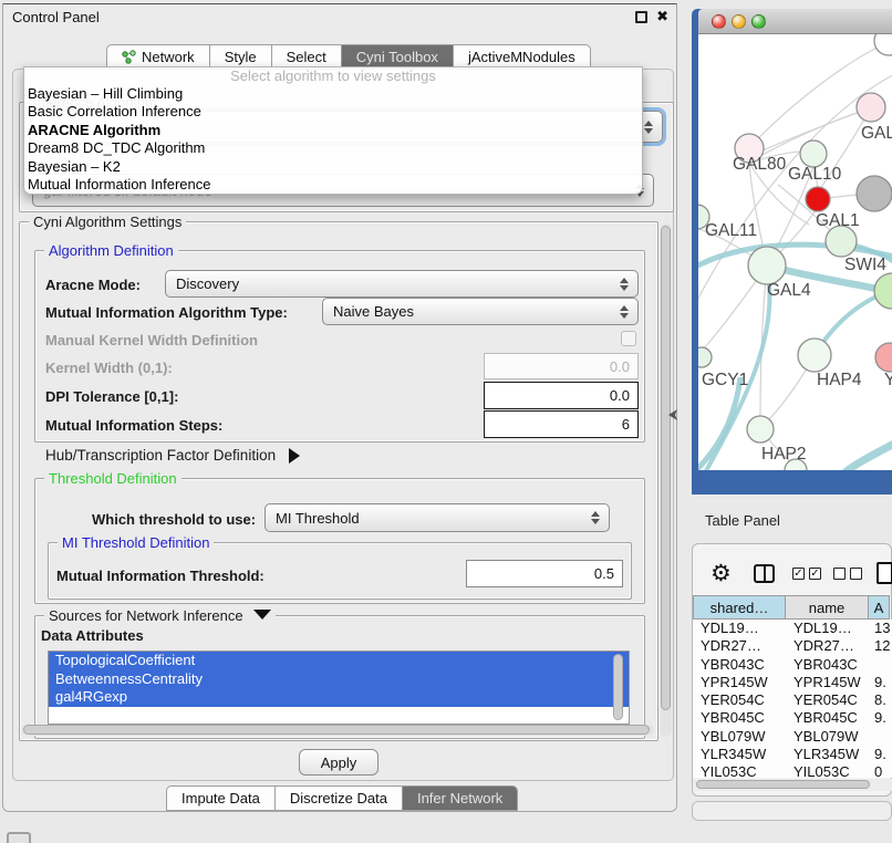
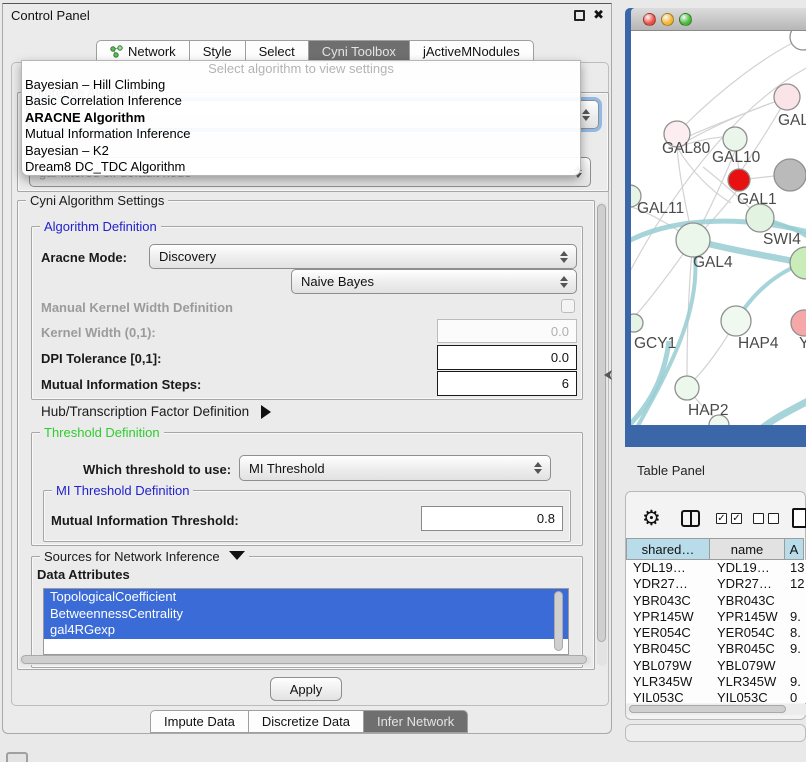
  Control Panel
  ✖
  Network
  Style
  Select
  Cyni Toolbox
  jActiveMNodules
  Select algorithm to view settings
  Bayesian – Hill Climbing
  Basic Correlation Inference
  ARACNE Algorithm
- Dream8 DC_TDC Algorithm
+ Mutual Information Inference
  Bayesian – K2
- Mutual Information Inference
+ Dream8 DC_TDC Algorithm
  Cyni Algorithm Settings
  Algorithm Definition
  Aracne Mode:
  Discovery
- Mutual Information Algorithm Type:
  Naive Bayes
  Manual Kernel Width Definition
  Kernel Width (0,1):
  0.0
  DPI Tolerance [0,1]:
  0.0
  Mutual Information Steps:
  6
  Hub/Transcription Factor Definition
  Threshold Definition
  Which threshold to use:
  MI Threshold
  MI Threshold Definition
  Mutual Information Threshold:
- 0.5
+ 0.8
  Sources for Network Inference
  Data Attributes
  TopologicalCoefficient
  BetweennessCentrality
  gal4RGexp
  Apply
  Impute Data
  Discretize Data
  Infer Network
  GAL
  GAL80
  GAL10
  GAL1
  GAL11
  SWI4
  GAL4
  GCY1
  HAP4
  Y
  HAP2
  Table Panel
  ⚙
  ✓
  ✓
  shared…
  name
  A
  YDL19…
  YDL19…
  13
  YDR27…
  YDR27…
  12
  YBR043C
  YBR043C
  YPR145W
  YPR145W
  9.
  YER054C
  YER054C
  8.
  YBR045C
  YBR045C
  9.
  YBL079W
  YBL079W
  YLR345W
  YLR345W
  9.
  YIL053C
  YIL053C
  0
